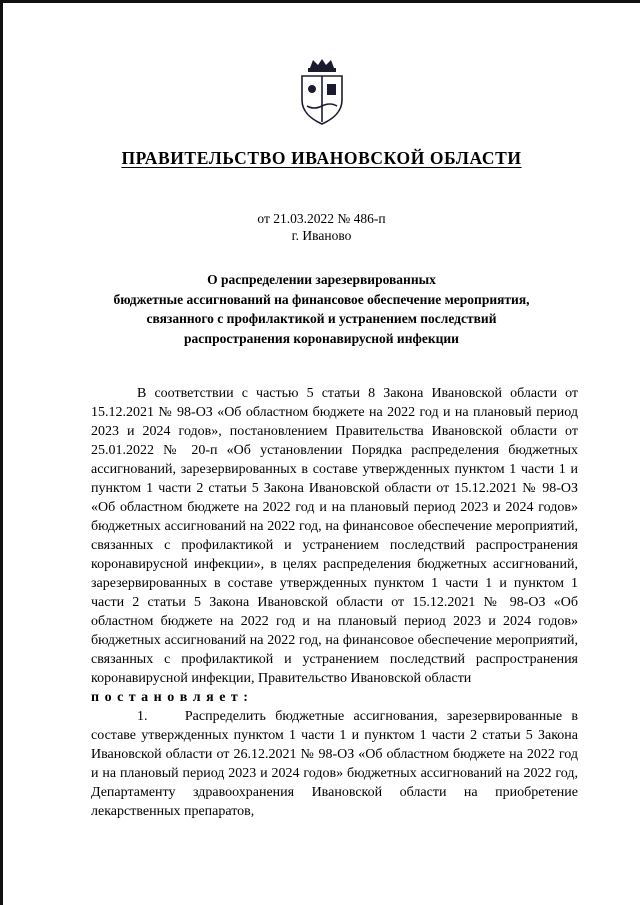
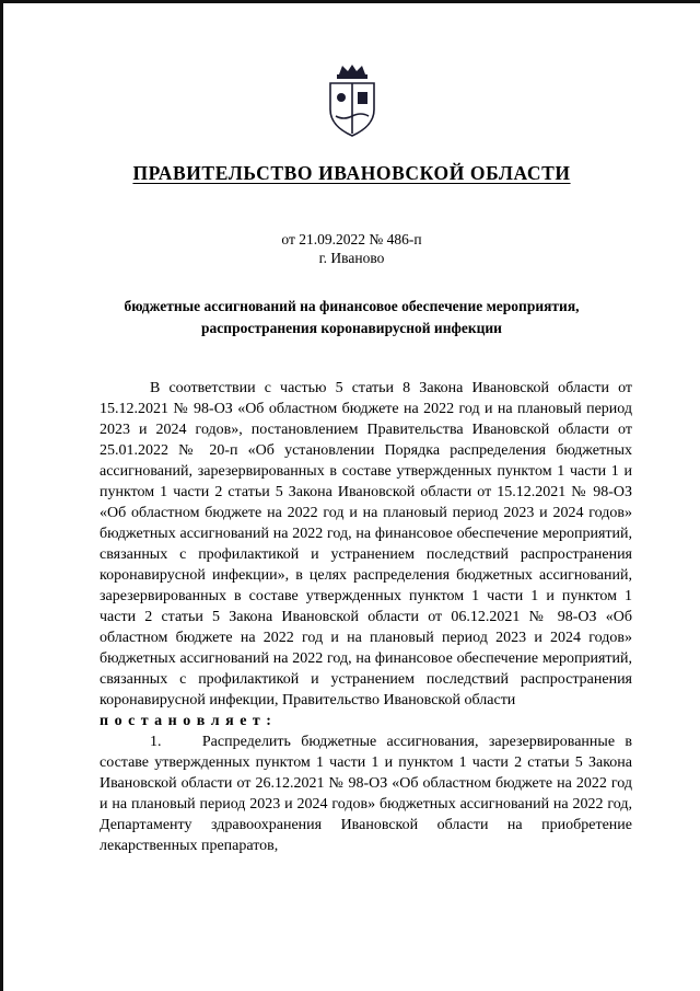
  ПРАВИТЕЛЬСТВО ИВАНОВСКОЙ ОБЛАСТИ
- от 21.03.2022 № 486-п
+ от 21.09.2022 № 486-п
  г. Иваново
- О распределении зарезервированных
  бюджетные ассигнований на финансовое обеспечение мероприятия,
- связанного с профилактикой и устранением последствий
  распространения коронавирусной инфекции
- В соответствии с частью 5 статьи 8 Закона Ивановской области от 15.12.2021 № 98-ОЗ «Об областном бюджете на 2022 год и на плановый период 2023 и 2024 годов», постановлением Правительства Ивановской области от 25.01.2022 № 20-п «Об установлении Порядка распределения бюджетных ассигнований, зарезервированных в составе утвержденных пунктом 1 части 1 и пунктом 1 части 2 статьи 5 Закона Ивановской области от 15.12.2021 № 98-ОЗ «Об областном бюджете на 2022 год и на плановый период 2023 и 2024 годов» бюджетных ассигнований на 2022 год, на финансовое обеспечение мероприятий, связанных с профилактикой и устранением последствий распространения коронавирусной инфекции», в целях распределения бюджетных ассигнований, зарезервированных в составе утвержденных пунктом 1 части 1 и пунктом 1 части 2 статьи 5 Закона Ивановской области от 15.12.2021 № 98-ОЗ «Об областном бюджете на 2022 год и на плановый период 2023 и 2024 годов» бюджетных ассигнований на 2022 год, на финансовое обеспечение мероприятий, связанных с профилактикой и устранением последствий распространения коронавирусной инфекции, Правительство Ивановской области
+ В соответствии с частью 5 статьи 8 Закона Ивановской области от 15.12.2021 № 98-ОЗ «Об областном бюджете на 2022 год и на плановый период 2023 и 2024 годов», постановлением Правительства Ивановской области от 25.01.2022 № 20-п «Об установлении Порядка распределения бюджетных ассигнований, зарезервированных в составе утвержденных пунктом 1 части 1 и пунктом 1 части 2 статьи 5 Закона Ивановской области от 15.12.2021 № 98-ОЗ «Об областном бюджете на 2022 год и на плановый период 2023 и 2024 годов» бюджетных ассигнований на 2022 год, на финансовое обеспечение мероприятий, связанных с профилактикой и устранением последствий распространения коронавирусной инфекции», в целях распределения бюджетных ассигнований, зарезервированных в составе утвержденных пунктом 1 части 1 и пунктом 1 части 2 статьи 5 Закона Ивановской области от 06.12.2021 № 98-ОЗ «Об областном бюджете на 2022 год и на плановый период 2023 и 2024 годов» бюджетных ассигнований на 2022 год, на финансовое обеспечение мероприятий, связанных с профилактикой и устранением последствий распространения коронавирусной инфекции, Правительство Ивановской области
  п о с т а н о в л я е т :
  1. Распределить бюджетные ассигнования, зарезервированные в составе утвержденных пунктом 1 части 1 и пунктом 1 части 2 статьи 5 Закона Ивановской области от 26.12.2021 № 98-ОЗ «Об областном бюджете на 2022 год и на плановый период 2023 и 2024 годов» бюджетных ассигнований на 2022 год, Департаменту здравоохранения Ивановской области на приобретение лекарственных препаратов,
